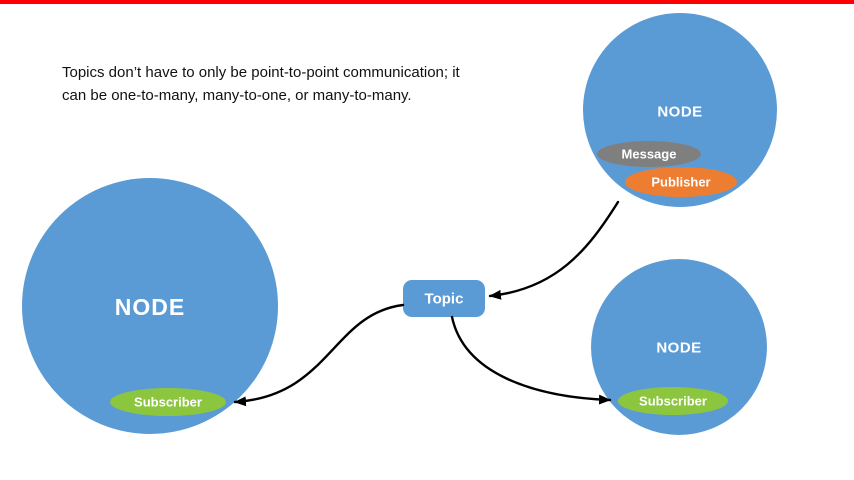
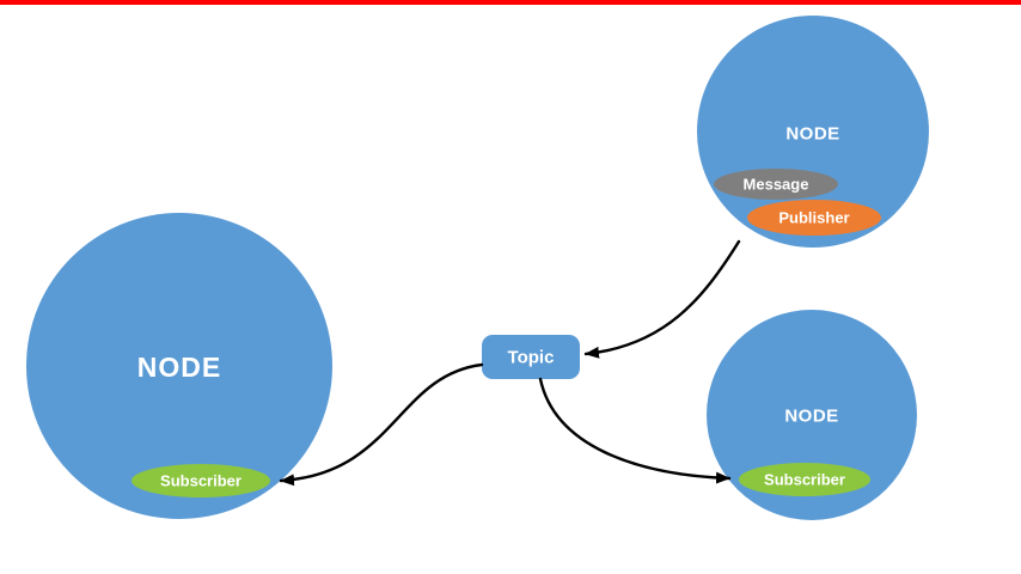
- Topics don’t have to only be point-to-point communication; it
- can be one-to-many, many-to-one, or many-to-many.
  NODE
  Subscriber
  NODE
  Message
  Publisher
  NODE
  Subscriber
  Topic
